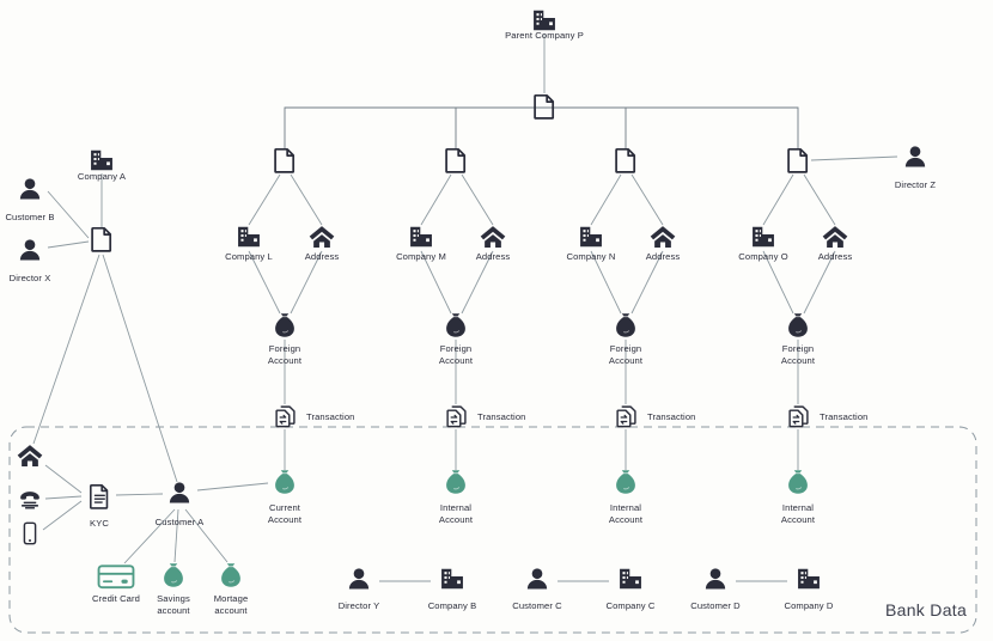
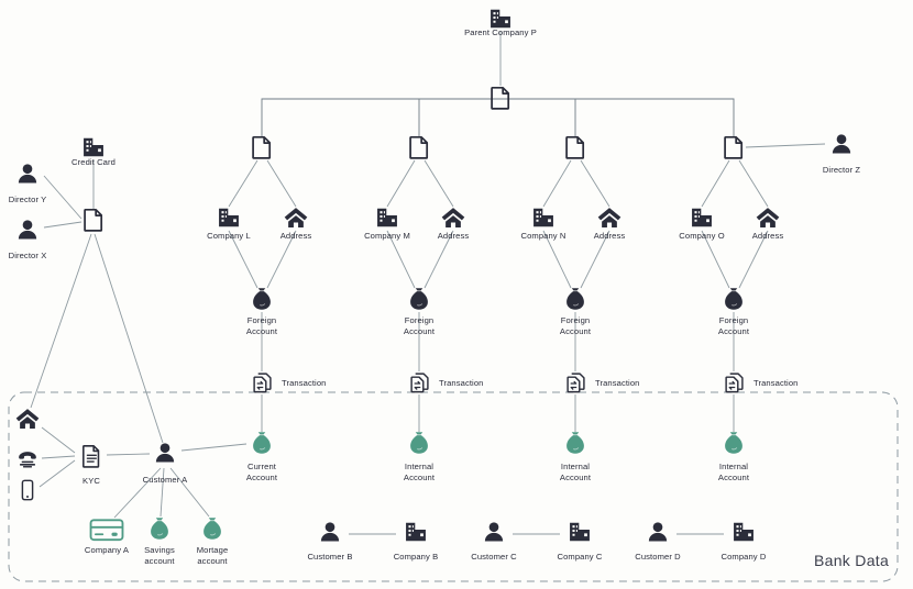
  Bank Data
  Parent Company P
- Company A
+ Credit Card
- Customer B
+ Director Y
  Director X
  Director Z
  Company L
  Address
  Foreign Account
  Company M
  Address
  Foreign Account
  Company N
  Address
  Foreign Account
  Company O
  Address
  Foreign Account
  Transaction
  Transaction
  Transaction
  Transaction
  KYC
  Customer A
- Credit Card
+ Company A
  Savings account
  Mortage account
  Current Account
  Internal Account
  Internal Account
  Internal Account
- Director Y
+ Customer B
  Company B
  Customer C
  Company C
  Customer D
  Company D
